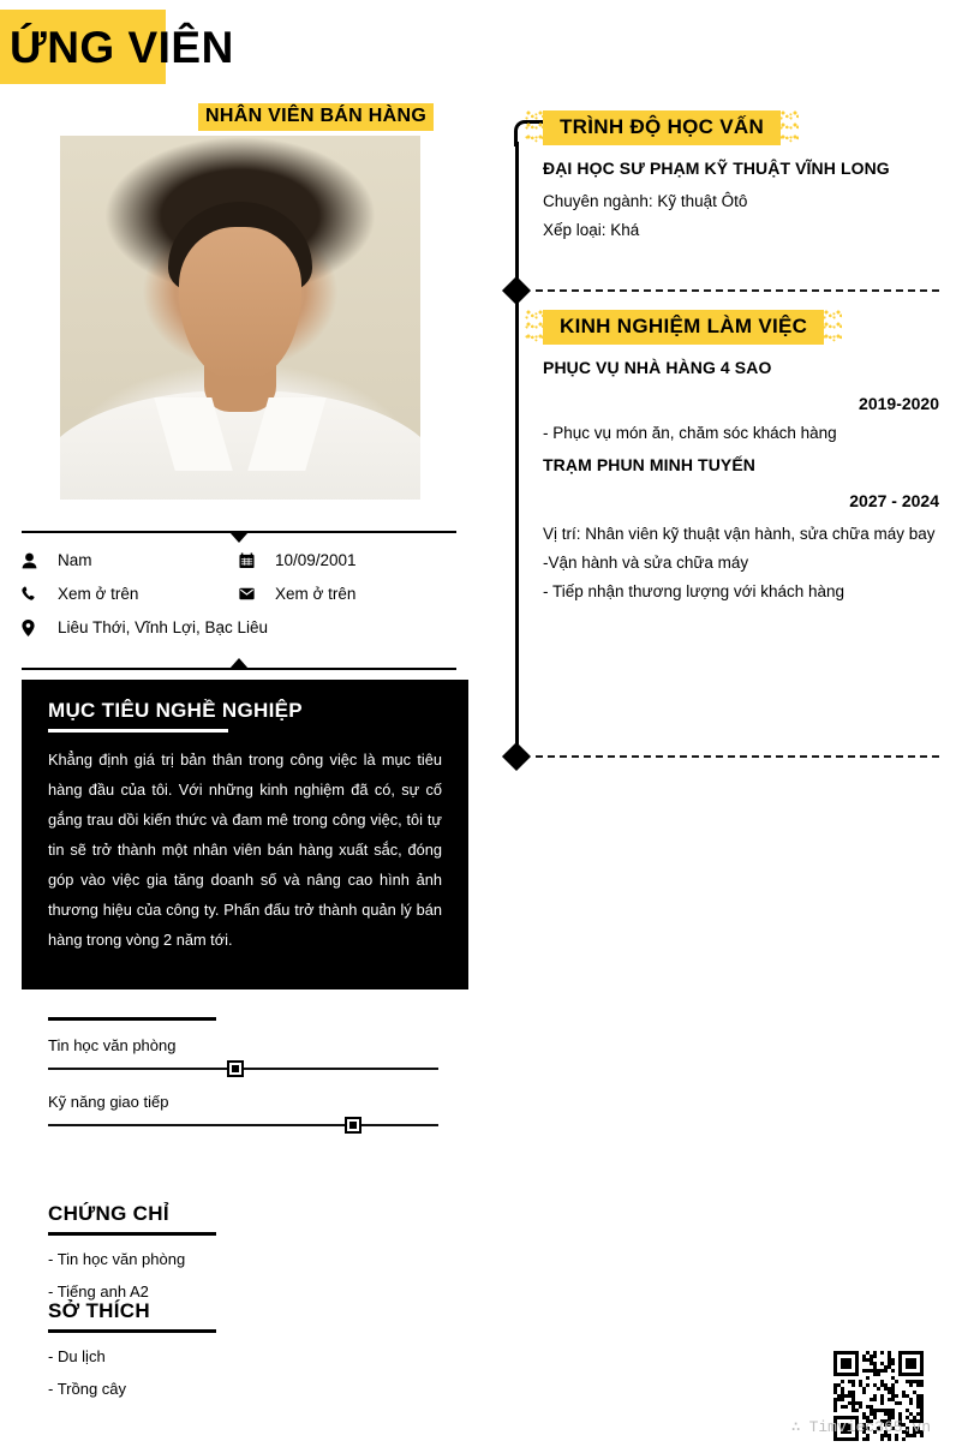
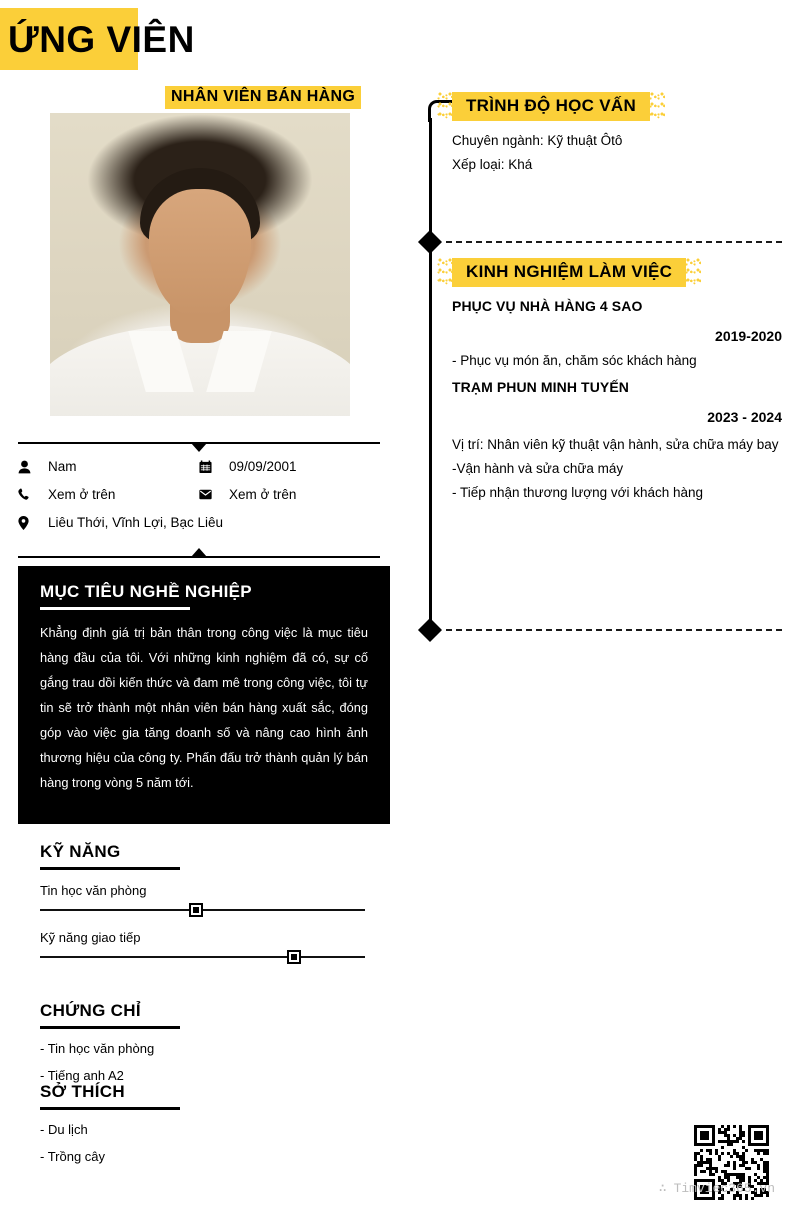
  ỨNG VIÊN
  NHÂN VIÊN BÁN HÀNG
  Nam
- 10/09/2001
+ 09/09/2001
  Xem ở trên
  Xem ở trên
  Liêu Thới, Vĩnh Lợi, Bạc Liêu
  MỤC TIÊU NGHỀ NGHIỆP
- Khẳng định giá trị bản thân trong công việc là mục tiêu hàng đầu của tôi. Với những kinh nghiệm đã có, sự cố gắng trau dồi kiến thức và đam mê trong công việc, tôi tự tin sẽ trở thành một nhân viên bán hàng xuất sắc, đóng góp vào việc gia tăng doanh số và nâng cao hình ảnh thương hiệu của công ty. Phấn đấu trở thành quản lý bán hàng trong vòng 2 năm tới.
+ Khẳng định giá trị bản thân trong công việc là mục tiêu hàng đầu của tôi. Với những kinh nghiệm đã có, sự cố gắng trau dồi kiến thức và đam mê trong công việc, tôi tự tin sẽ trở thành một nhân viên bán hàng xuất sắc, đóng góp vào việc gia tăng doanh số và nâng cao hình ảnh thương hiệu của công ty. Phấn đấu trở thành quản lý bán hàng trong vòng 5 năm tới.
+ KỸ NĂNG
  Tin học văn phòng
  Kỹ năng giao tiếp
  CHỨNG CHỈ
  - Tin học văn phòng
  - Tiếng anh A2
  SỞ THÍCH
  - Du lịch
  - Trồng cây
  TRÌNH ĐỘ HỌC VẤN
- ĐẠI HỌC SƯ PHẠM KỸ THUẬT VĨNH LONG
  Chuyên ngành: Kỹ thuật Ôtô
  Xếp loại: Khá
  KINH NGHIỆM LÀM VIỆC
  PHỤC VỤ NHÀ HÀNG 4 SAO
  2019-2020
  - Phục vụ món ăn, chăm sóc khách hàng
  TRẠM PHUN MINH TUYẾN
- 2027 - 2024
+ 2023 - 2024
  Vị trí: Nhân viên kỹ thuật vận hành, sửa chữa máy bay
  -Vận hành và sửa chữa máy
  - Tiếp nhận thương lượng với khách hàng
  ∴
  Timviec365.vn
